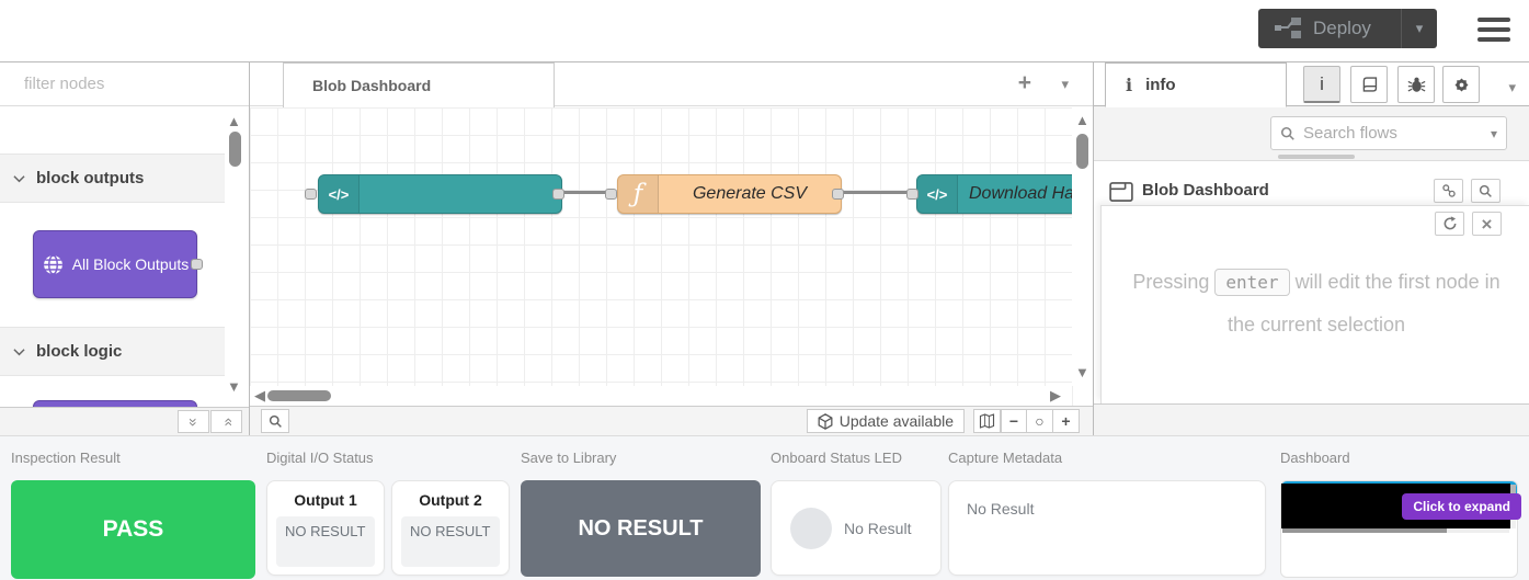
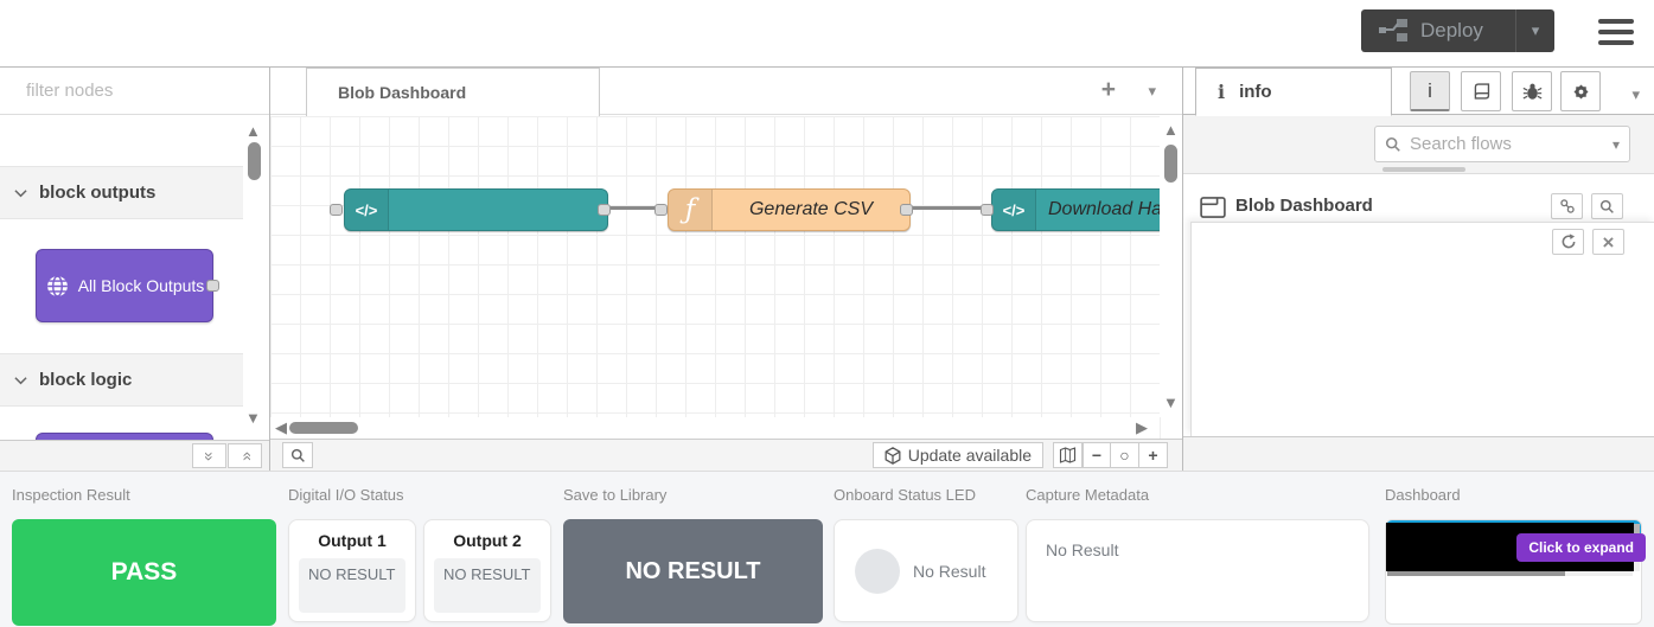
  Deploy
  ▾
  filter nodes
  block outputs
  All Block Outputs
  block logic
  ▲
  ▼
  Blob Dashboard
  +
  ▾
  </>
  ƒ
  Generate CSV
  </>
  Download Ha
  ▲
  ▼
  ◀
  ▶
  Update available
  −
  ○
  +
  i
  info
  i
  ▾
  Search flows
  ▾
  Blob Dashboard
  ×
- Pressing enter will edit the first node in the current selection
  Inspection Result
  Digital I/O Status
  Save to Library
  Onboard Status LED
  Capture Metadata
  Dashboard
  PASS
  Output 1
  NO RESULT
  Output 2
  NO RESULT
  NO RESULT
  No Result
  No Result
  Click to expand
